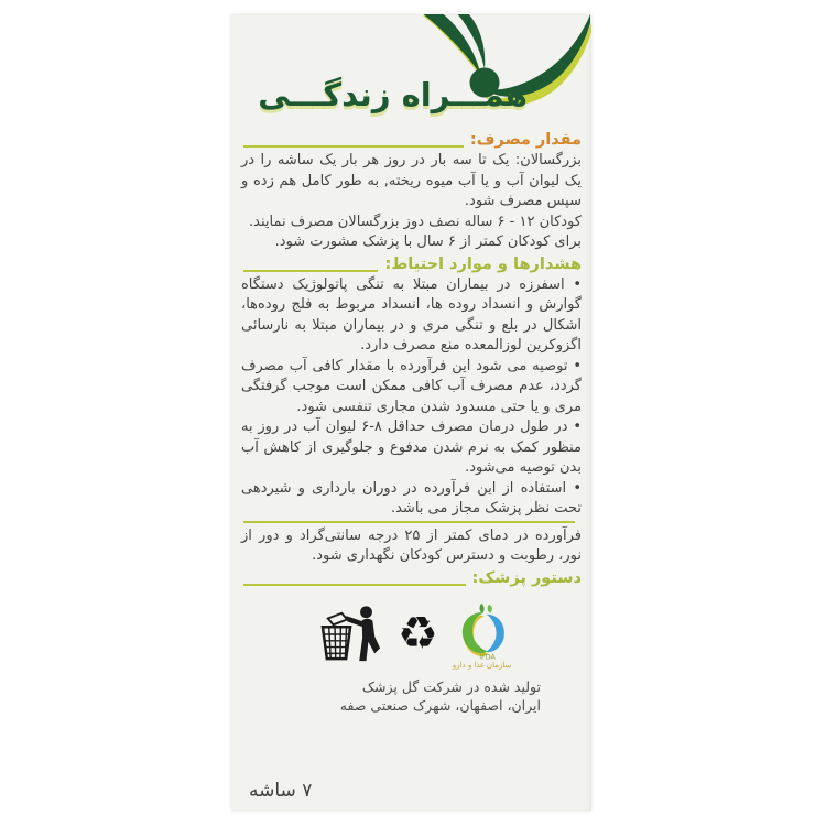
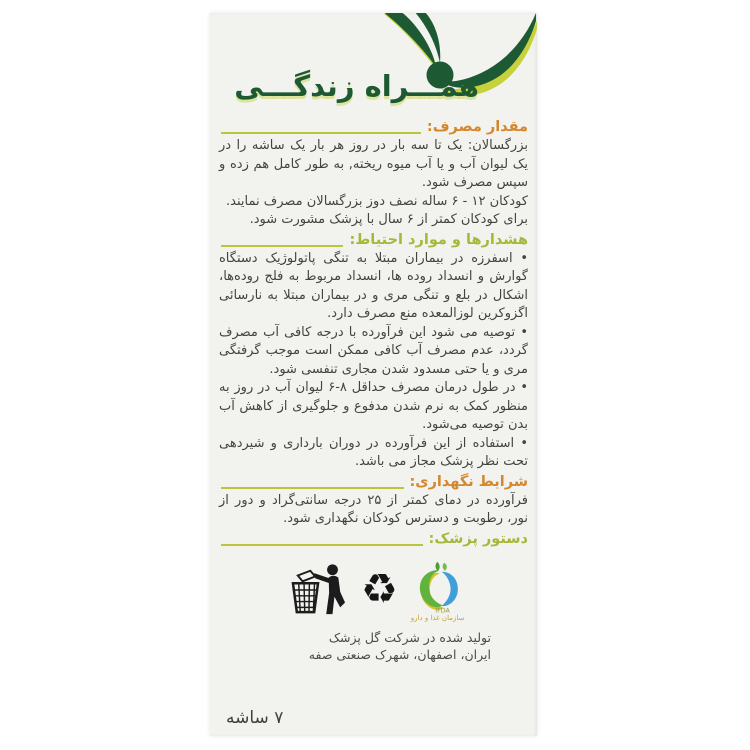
  همـــراه زندگـــی
  مقدار مصرف:
  بزرگسالان: یک تا سه بار در روز هر بار یک ساشه را در یک لیوان آب و یا آب میوه ریخته, به طور کامل هم زده و سپس مصرف شود.
  کودکان ۱۲ - ۶ ساله نصف دوز بزرگسالان مصرف نمایند.
  برای کودکان کمتر از ۶ سال با پزشک مشورت شود.
  هشدارها و موارد احتیاط:
  • اسفرزه در بیماران مبتلا به تنگی پاتولوژیک دستگاه گوارش و انسداد روده ها، انسداد مربوط به فلج روده‌ها، اشکال در بلع و تنگی مری و در بیماران مبتلا به نارسائی اگزوکرین لوزالمعده منع مصرف دارد.
- • توصیه می شود این فرآورده با مقدار کافی آب مصرف گردد، عدم مصرف آب کافی ممکن است موجب گرفتگی مری و یا حتی مسدود شدن مجاری تنفسی شود.
+ • توصیه می شود این فرآورده با درجه کافی آب مصرف گردد، عدم مصرف آب کافی ممکن است موجب گرفتگی مری و یا حتی مسدود شدن مجاری تنفسی شود.
  • در طول درمان مصرف حداقل ۸-۶ لیوان آب در روز به منظور کمک به نرم شدن مدفوع و جلوگیری از کاهش آب بدن توصیه می‌شود.
  • استفاده از این فرآورده در دوران بارداری و شیردهی تحت نظر پزشک مجاز می باشد.
+ شرایط نگهداری:
  فرآورده در دمای کمتر از ۲۵ درجه سانتیگراد و دور از نور، رطوبت و دسترس کودکان نگهداری شود.
  دستور پزشک:
  ♻
  سازمان غذا و دارو
  تولید شده در شرکت گل پزشک
  ایران، اصفهان، شهرک صنعتی صفه
  ۷ ساشه
